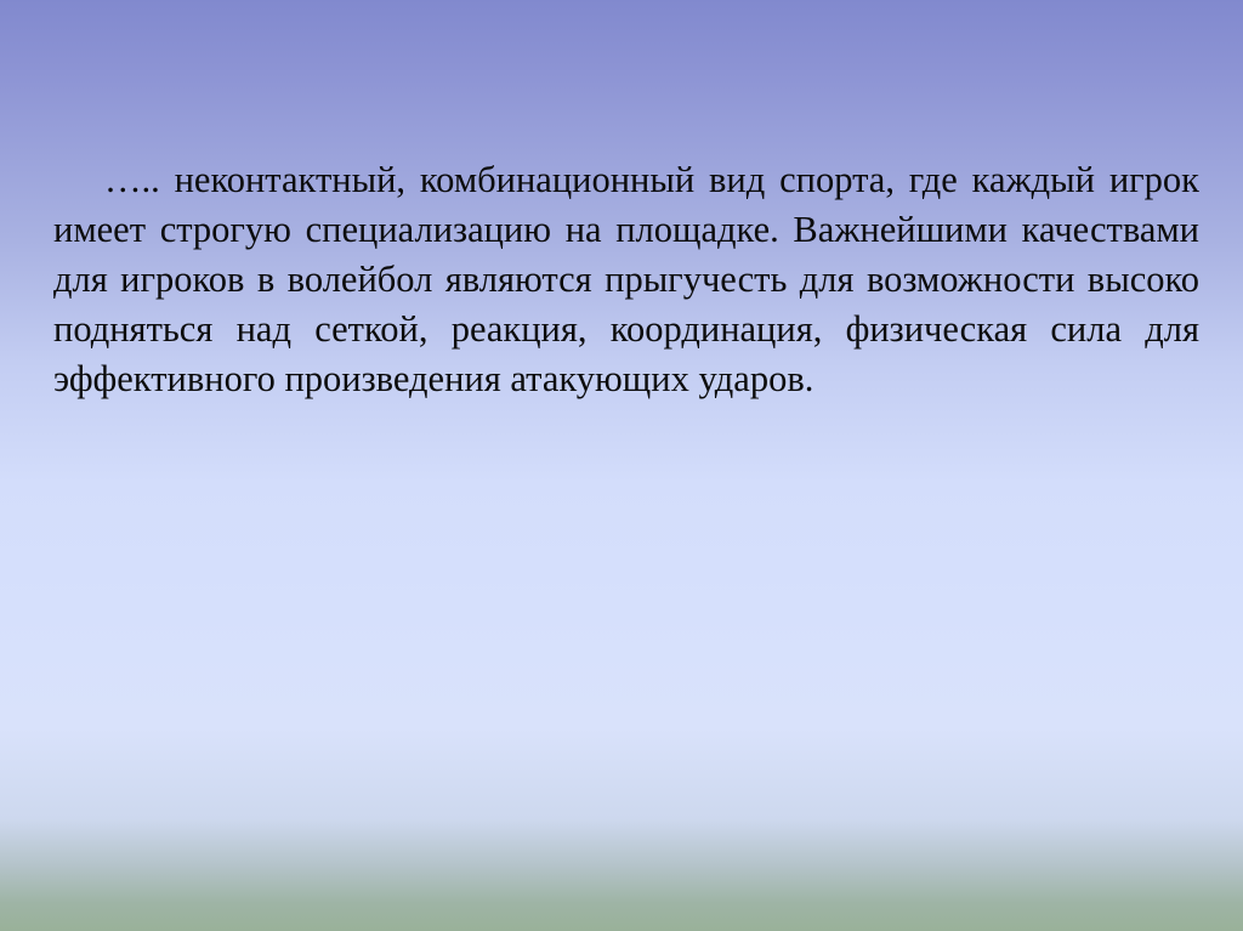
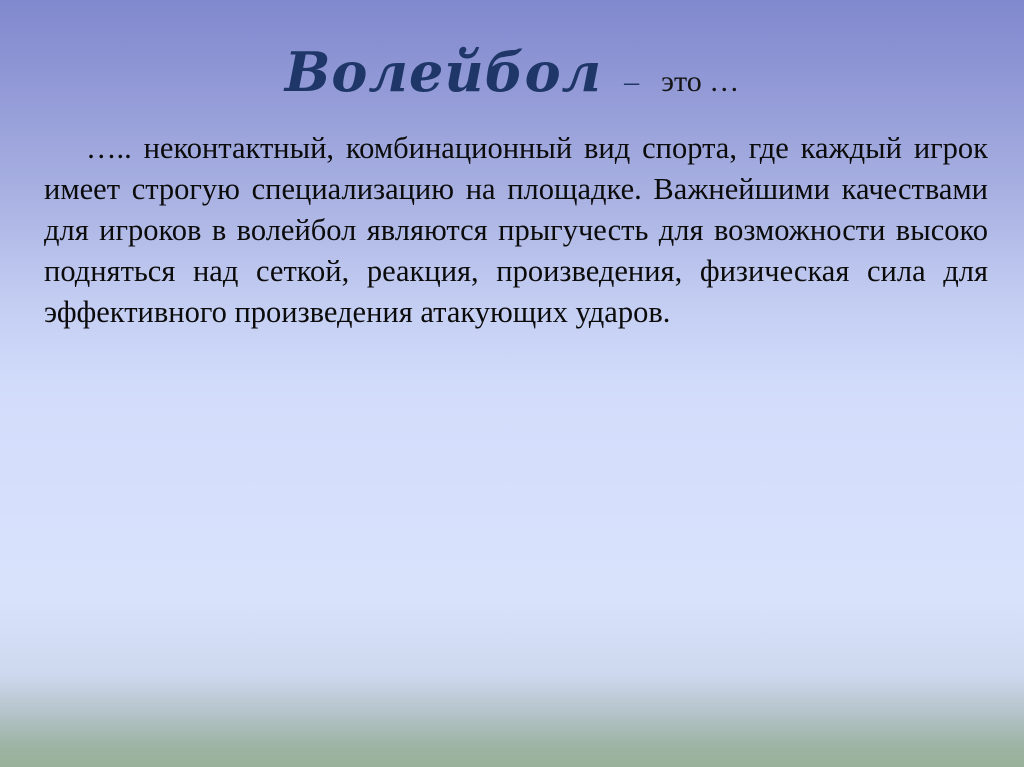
+ Волейбол – это …
- ….. неконтактный, комбинационный вид спорта, где каждый игрок имеет строгую специализацию на площадке. Важнейшими качествами для игроков в волейбол являются прыгучесть для возможности высоко подняться над сеткой, реакция, координация, физическая сила для эффективного произведения атакующих ударов.
+ ….. неконтактный, комбинационный вид спорта, где каждый игрок имеет строгую специализацию на площадке. Важнейшими качествами для игроков в волейбол являются прыгучесть для возможности высоко подняться над сеткой, реакция, произведения, физическая сила для эффективного произведения атакующих ударов.
